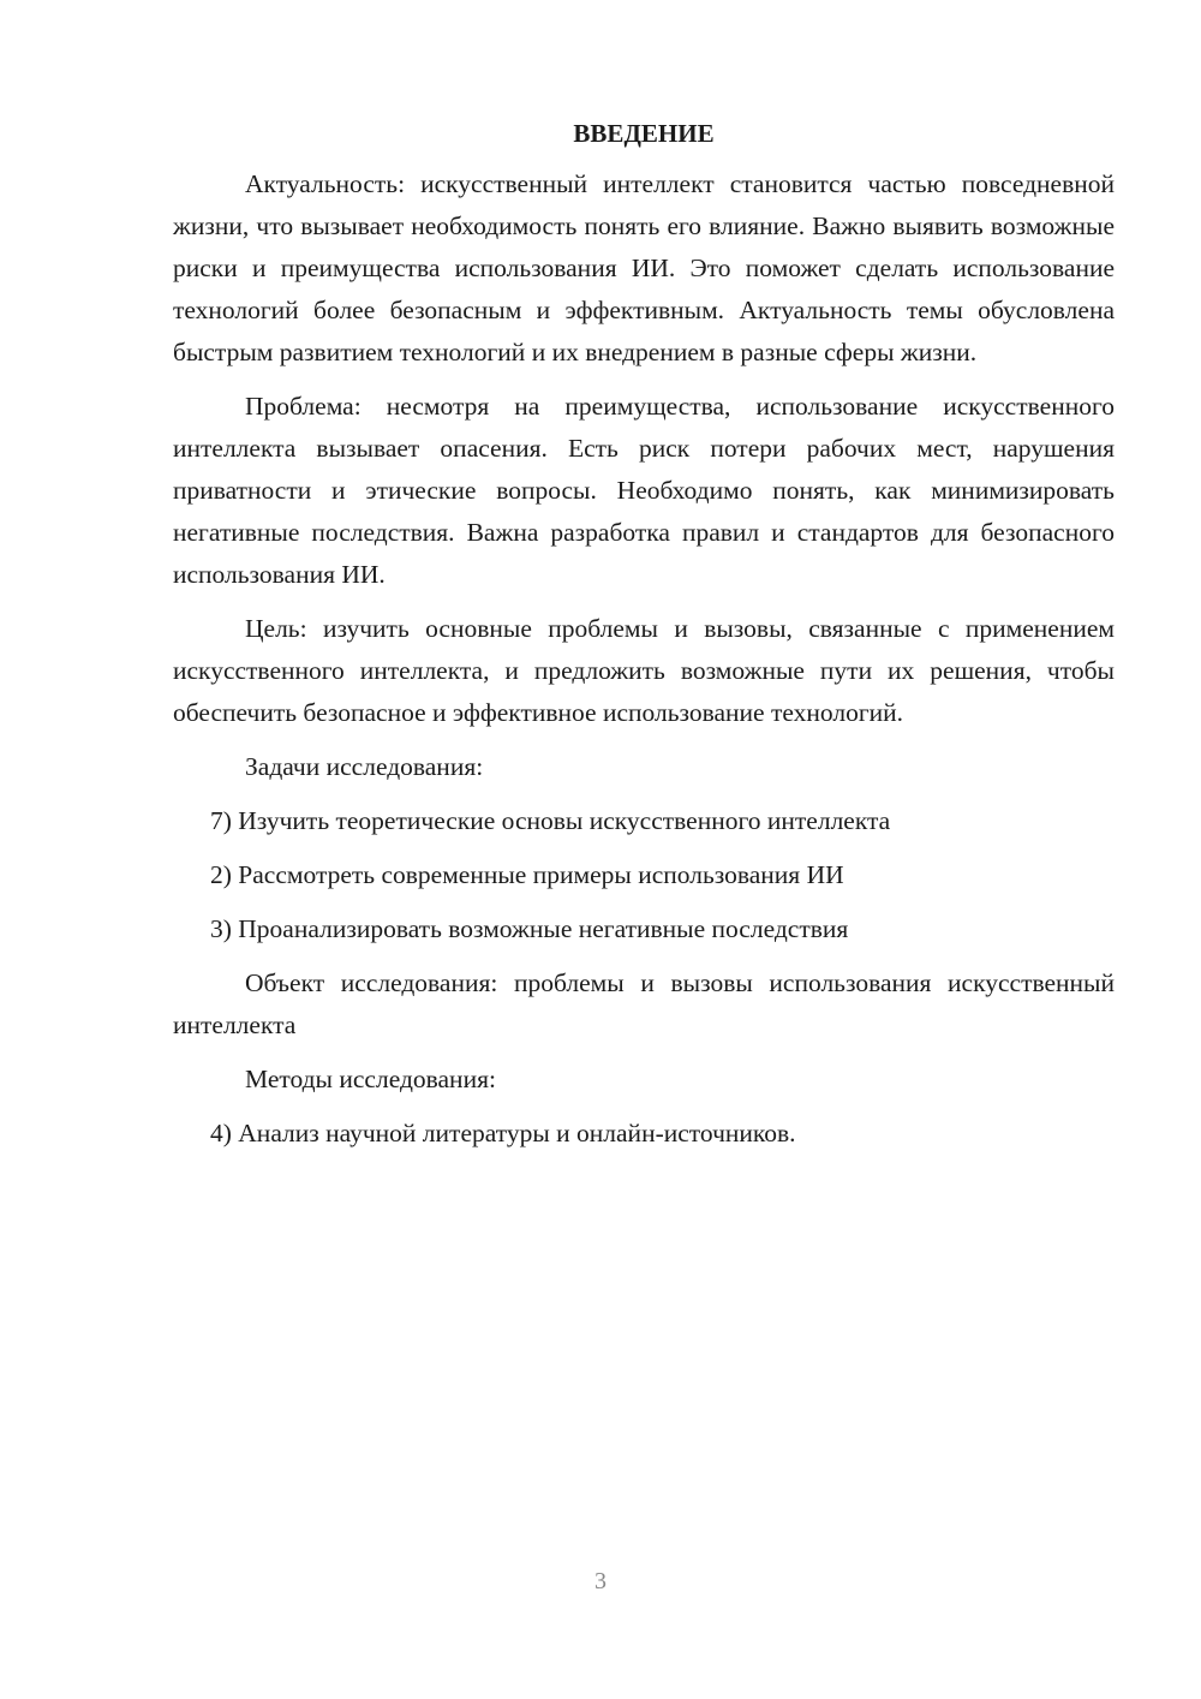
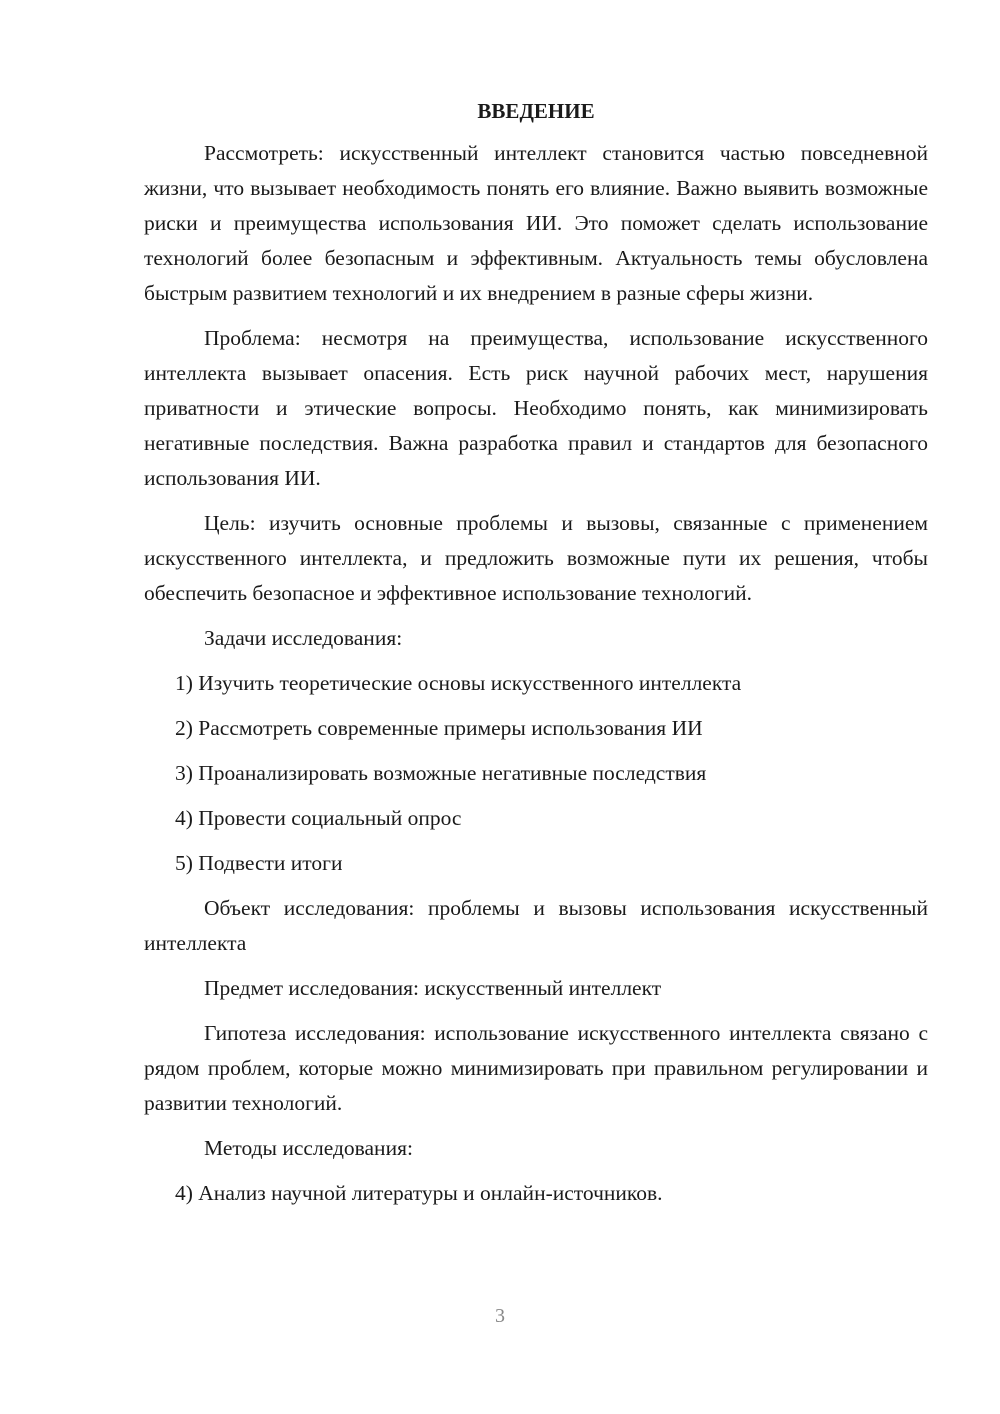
  ВВЕДЕНИЕ
- Актуальность: искусственный интеллект становится частью повседневной жизни, что вызывает необходимость понять его влияние. Важно выявить возможные риски и преимущества использования ИИ. Это поможет сделать использование технологий более безопасным и эффективным. Актуальность темы обусловлена быстрым развитием технологий и их внедрением в разные сферы жизни.
+ Рассмотреть: искусственный интеллект становится частью повседневной жизни, что вызывает необходимость понять его влияние. Важно выявить возможные риски и преимущества использования ИИ. Это поможет сделать использование технологий более безопасным и эффективным. Актуальность темы обусловлена быстрым развитием технологий и их внедрением в разные сферы жизни.
- Проблема: несмотря на преимущества, использование искусственного интеллекта вызывает опасения. Есть риск потери рабочих мест, нарушения приватности и этические вопросы. Необходимо понять, как минимизировать негативные последствия. Важна разработка правил и стандартов для безопасного использования ИИ.
+ Проблема: несмотря на преимущества, использование искусственного интеллекта вызывает опасения. Есть риск научной рабочих мест, нарушения приватности и этические вопросы. Необходимо понять, как минимизировать негативные последствия. Важна разработка правил и стандартов для безопасного использования ИИ.
  Цель: изучить основные проблемы и вызовы, связанные с применением искусственного интеллекта, и предложить возможные пути их решения, чтобы обеспечить безопасное и эффективное использование технологий.
  Задачи исследования:
- 7) Изучить теоретические основы искусственного интеллекта
+ 1) Изучить теоретические основы искусственного интеллекта
  2) Рассмотреть современные примеры использования ИИ
  3) Проанализировать возможные негативные последствия
+ 4) Провести социальный опрос
+ 5) Подвести итоги
  Объект исследования: проблемы и вызовы использования искусственный интеллекта
+ Предмет исследования: искусственный интеллект
+ Гипотеза исследования: использование искусственного интеллекта связано с рядом проблем, которые можно минимизировать при правильном регулировании и развитии технологий.
  Методы исследования:
  4) Анализ научной литературы и онлайн-источников.
  3
